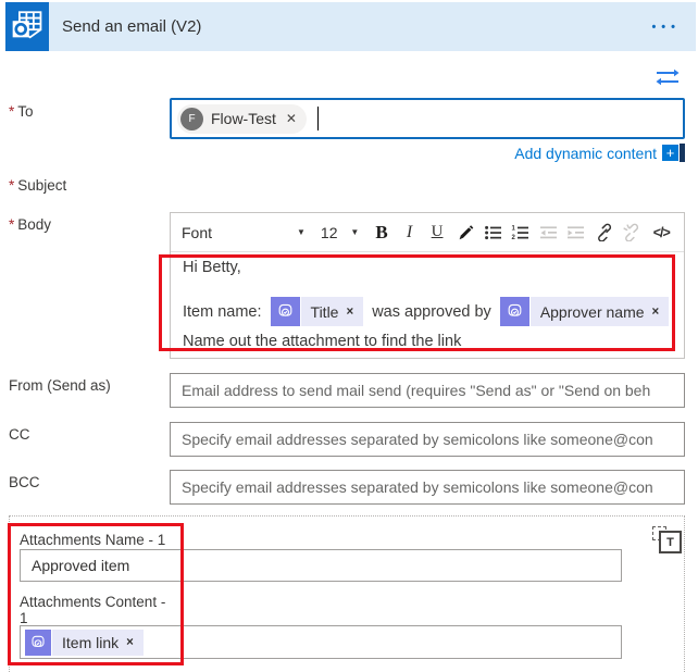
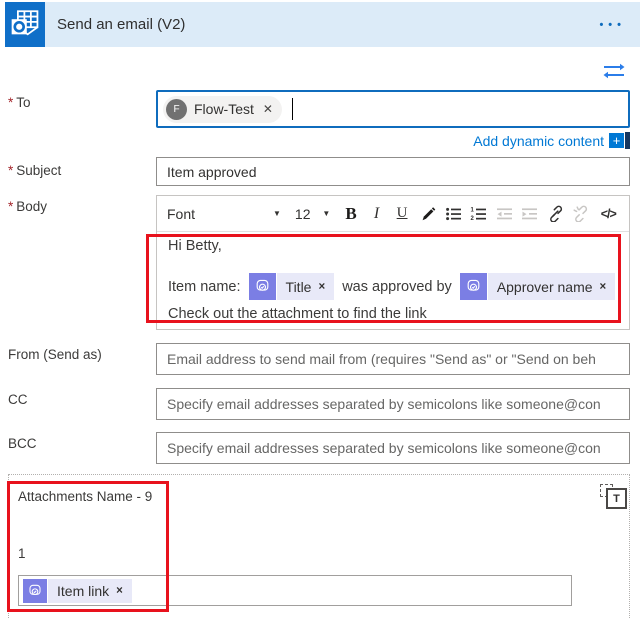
  Send an email (V2)
  •••
  * To
  F
  Flow-Test
  ✕
  Add dynamic content
  +
  * Subject
+ Item approved
  * Body
  Font
  ▼
  12
  ▼
  B
  I
  U
  </>
  Hi Betty,
  Item name:
  Title
  ×
  was approved by
  Approver name
  ×
- Name out the attachment to find the link
+ Check out the attachment to find the link
  From (Send as)
- Email address to send mail send (requires "Send as" or "Send on beh
+ Email address to send mail from (requires "Send as" or "Send on beh
  CC
  Specify email addresses separated by semicolons like someone@con
  BCC
  Specify email addresses separated by semicolons like someone@con
- Attachments Name - 1
+ Attachments Name - 9
- Approved item
- Attachments Content -
  1
  Item link
  ×
  T
